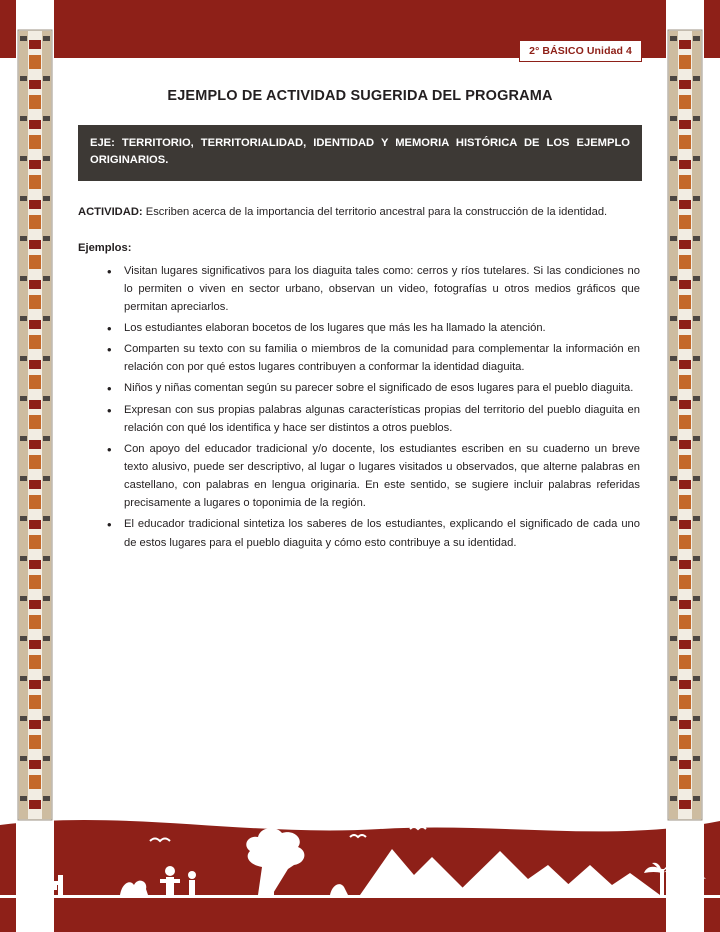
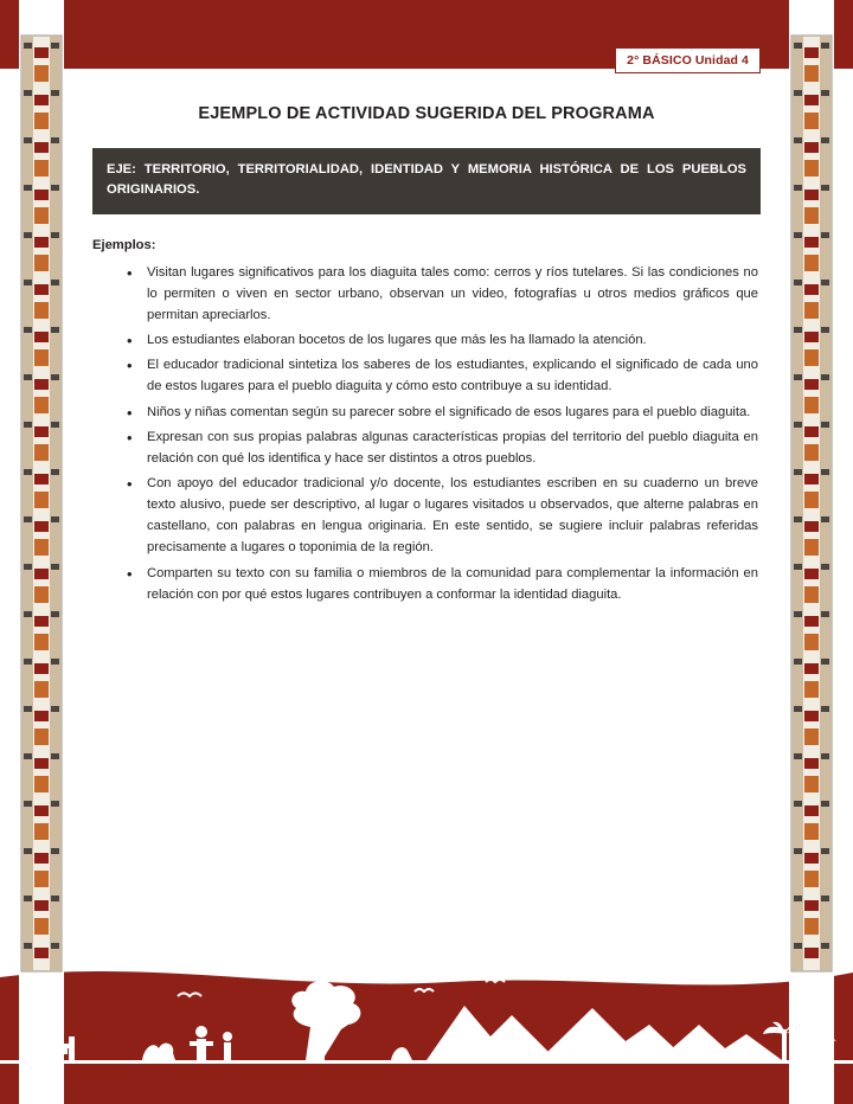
  2° BÁSICO Unidad 4
  EJEMPLO DE ACTIVIDAD SUGERIDA DEL PROGRAMA
- EJE: TERRITORIO, TERRITORIALIDAD, IDENTIDAD Y MEMORIA HISTÓRICA DE LOS EJEMPLO ORIGINARIOS.
+ EJE: TERRITORIO, TERRITORIALIDAD, IDENTIDAD Y MEMORIA HISTÓRICA DE LOS PUEBLOS ORIGINARIOS.
- ACTIVIDAD: Escriben acerca de la importancia del territorio ancestral para la construcción de la identidad.
  Ejemplos:
  Visitan lugares significativos para los diaguita tales como: cerros y ríos tutelares. Si las condiciones no lo permiten o viven en sector urbano, observan un video, fotografías u otros medios gráficos que permitan apreciarlos.
  Los estudiantes elaboran bocetos de los lugares que más les ha llamado la atención.
- Comparten su texto con su familia o miembros de la comunidad para complementar la información en relación con por qué estos lugares contribuyen a conformar la identidad diaguita.
+ El educador tradicional sintetiza los saberes de los estudiantes, explicando el significado de cada uno de estos lugares para el pueblo diaguita y cómo esto contribuye a su identidad.
  Niños y niñas comentan según su parecer sobre el significado de esos lugares para el pueblo diaguita.
  Expresan con sus propias palabras algunas características propias del territorio del pueblo diaguita en relación con qué los identifica y hace ser distintos a otros pueblos.
  Con apoyo del educador tradicional y/o docente, los estudiantes escriben en su cuaderno un breve texto alusivo, puede ser descriptivo, al lugar o lugares visitados u observados, que alterne palabras en castellano, con palabras en lengua originaria. En este sentido, se sugiere incluir palabras referidas precisamente a lugares o toponimia de la región.
- El educador tradicional sintetiza los saberes de los estudiantes, explicando el significado de cada uno de estos lugares para el pueblo diaguita y cómo esto contribuye a su identidad.
+ Comparten su texto con su familia o miembros de la comunidad para complementar la información en relación con por qué estos lugares contribuyen a conformar la identidad diaguita.
